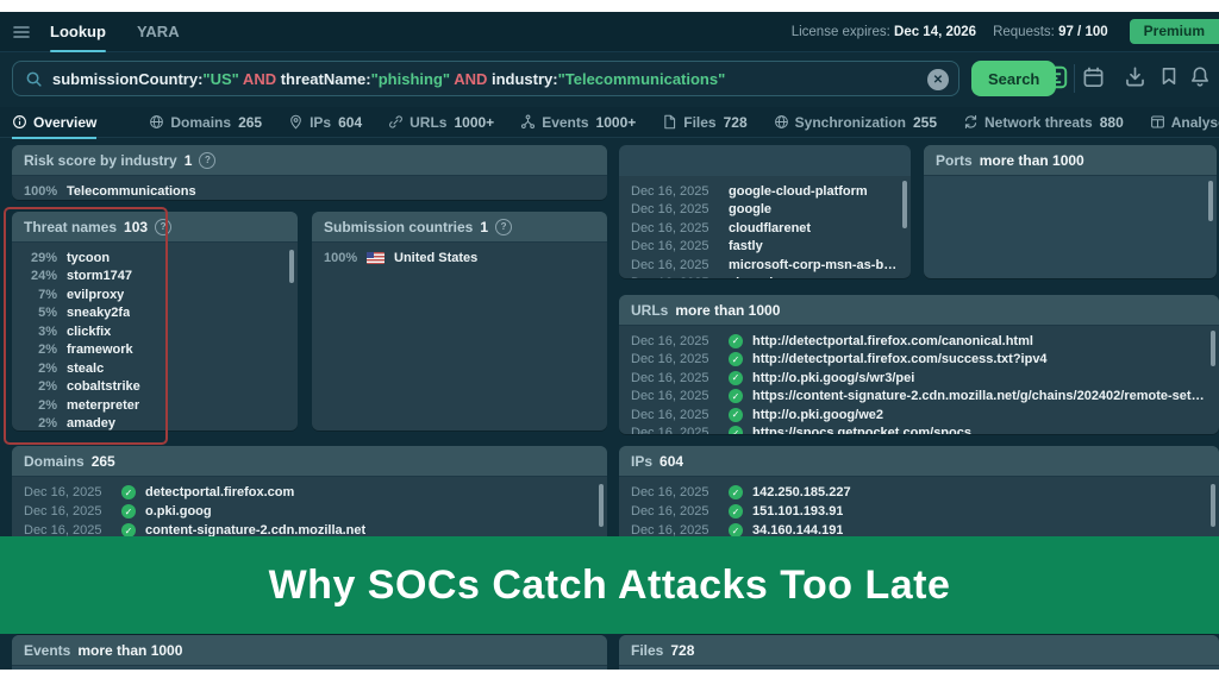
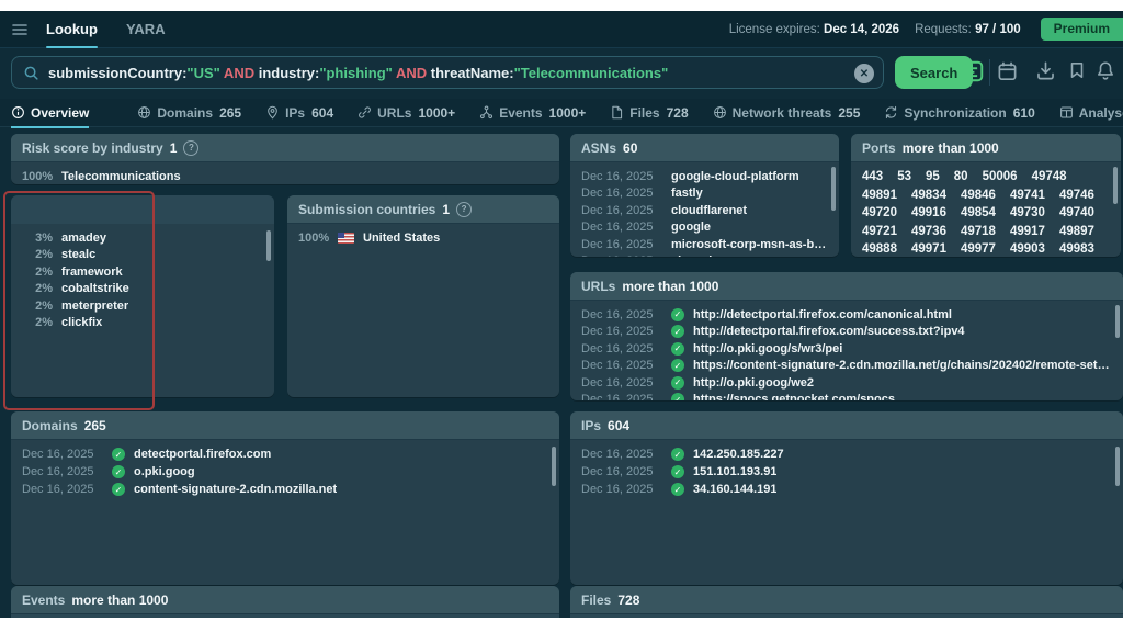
  Lookup
  YARA
  License expires: Dec 14, 2026
  Requests: 97 / 100
  Premium
  submissionCountry:
  "US"
  AND
- threatName:
+ industry:
  "phishing"
  AND
- industry:
+ threatName:
  "Telecommunications"
  Search
  Overview
  Domains
  265
  IPs
  604
  URLs
  1000+
  Events
  1000+
  Files
  728
- Synchronization
+ Network threats
  255
- Network threats
+ Synchronization
- 880
+ 610
  Analys
  Risk score by industry
  1
  100%
  Telecommunications
- Threat names
- 103
- 29%
- tycoon
- 24%
- storm1747
- 7%
- evilproxy
- 5%
- sneaky2fa
  3%
- clickfix
+ amadey
  2%
- framework
+ stealc
  2%
- stealc
+ framework
  2%
  cobaltstrike
  2%
  meterpreter
  2%
- amadey
+ clickfix
  Submission countries
  1
  100%
  United States
+ ASNs
+ 60
  Dec 16, 2025
  google-cloud-platform
  Dec 16, 2025
- google
+ fastly
  Dec 16, 2025
  cloudflarenet
  Dec 16, 2025
- fastly
+ google
  Dec 16, 2025
  microsoft-corp-msn-as-blo
  Ports
  more than 1000
+ 443
+ 53
+ 95
+ 80
+ 50006
+ 49748
+ 49891
+ 49834
+ 49846
+ 49741
+ 49746
+ 49720
+ 49916
+ 49854
+ 49730
+ 49740
+ 49721
+ 49736
+ 49718
+ 49917
+ 49897
+ 49888
+ 49971
+ 49977
+ 49903
+ 49983
  URLs
  more than 1000
  Dec 16, 2025
  http://detectportal.firefox.com/canonical.html
  Dec 16, 2025
  http://detectportal.firefox.com/success.txt?ipv4
  Dec 16, 2025
  http://o.pki.goog/s/wr3/pei
  Dec 16, 2025
  https://content-signature-2.cdn.mozilla.net/g/chains/202402/remote-settin
  Dec 16, 2025
  http://o.pki.goog/we2
  Dec 16, 2025
  https://spocs.getpocket.com/spocs
  Domains
  265
  Dec 16, 2025
  detectportal.firefox.com
  Dec 16, 2025
  o.pki.goog
  Dec 16, 2025
  content-signature-2.cdn.mozilla.net
  IPs
  604
  Dec 16, 2025
  142.250.185.227
  Dec 16, 2025
  151.101.193.91
  Dec 16, 2025
  34.160.144.191
  Events
  more than 1000
  Files
  728
- Why SOCs Catch Attacks Too Late
